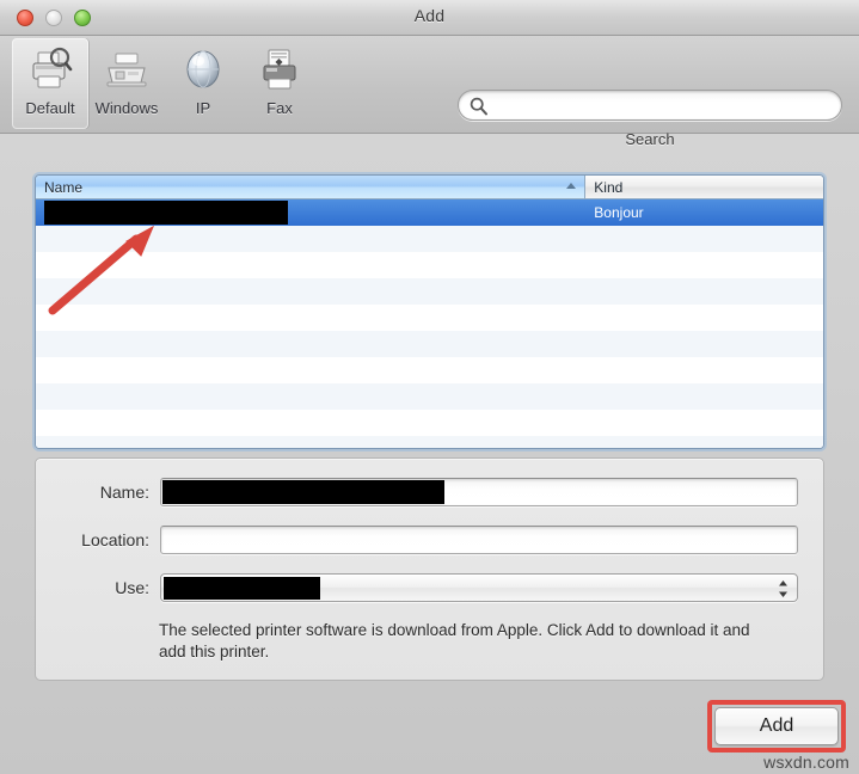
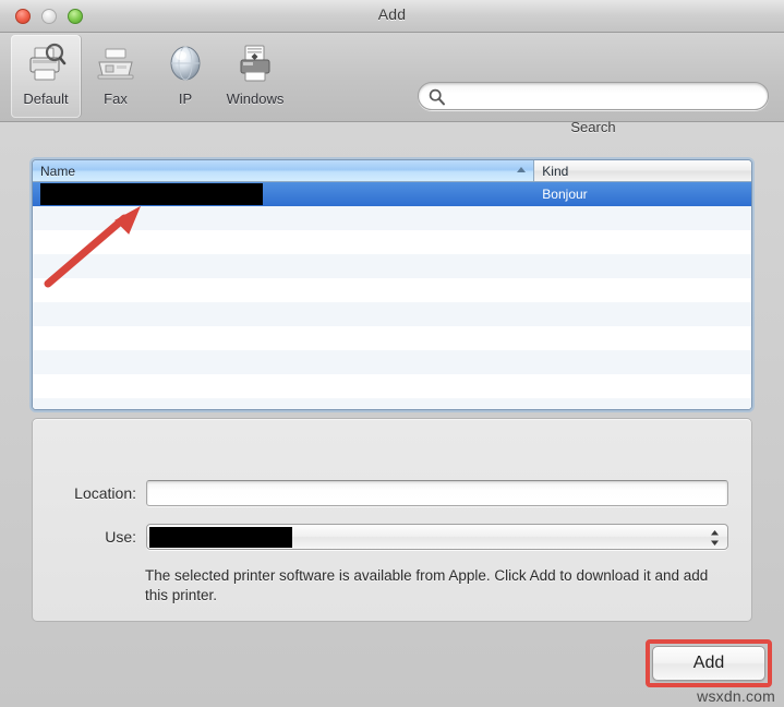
  Add
  Default
- Windows
+ Fax
  IP
- Fax
+ Windows
  Search
  Name
  Kind
  Bonjour
- Name:
  Location:
  Use:
- The selected printer software is download from Apple. Click Add to download it and add this printer.
+ The selected printer software is available from Apple. Click Add to download it and add this printer.
  Add
  wsxdn.com
